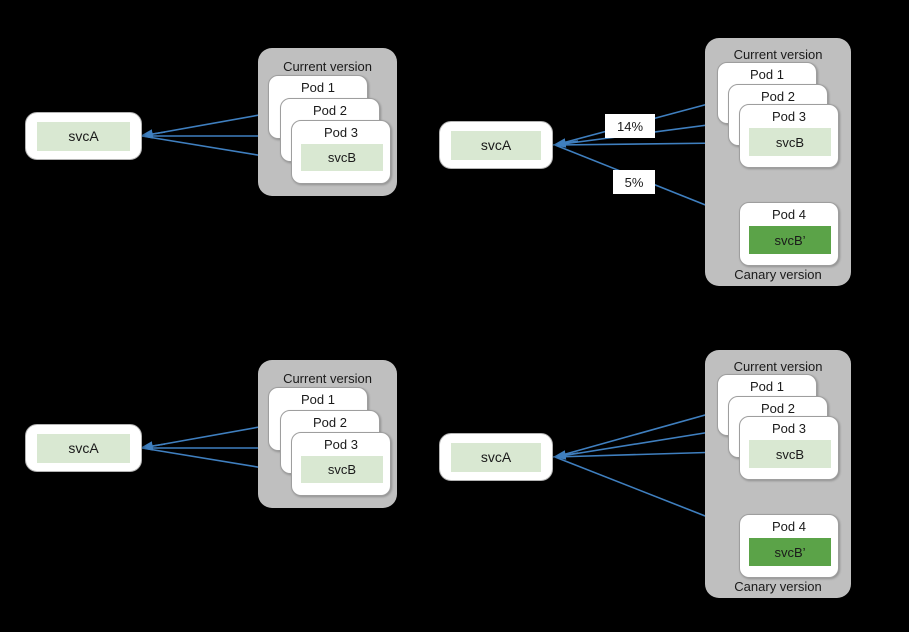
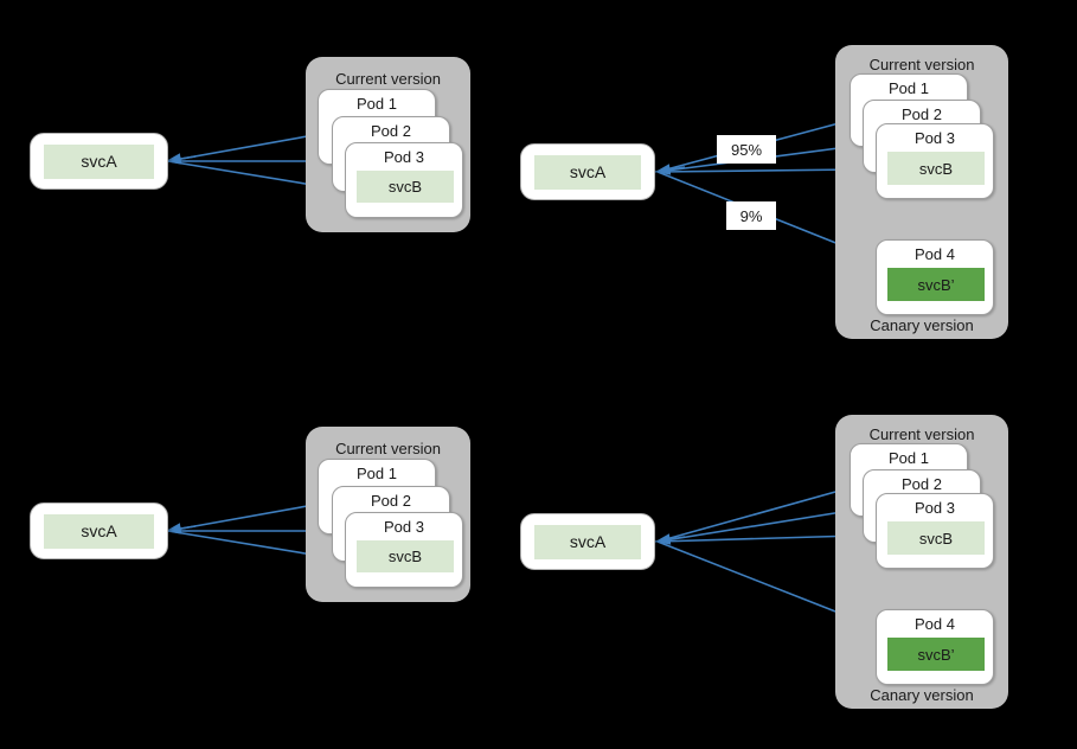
  svcA
  Current version
  Pod 1
  Pod 2
  Pod 3
  svcB
  svcA
- 14%
+ 95%
- 5%
+ 9%
  Current version
  Pod 1
  Pod 2
  Pod 3
  svcB
  Pod 4
  svcB’
  Canary version
  svcA
  Current version
  Pod 1
  Pod 2
  Pod 3
  svcB
  svcA
  Current version
  Pod 1
  Pod 2
  Pod 3
  svcB
  Pod 4
  svcB’
  Canary version
